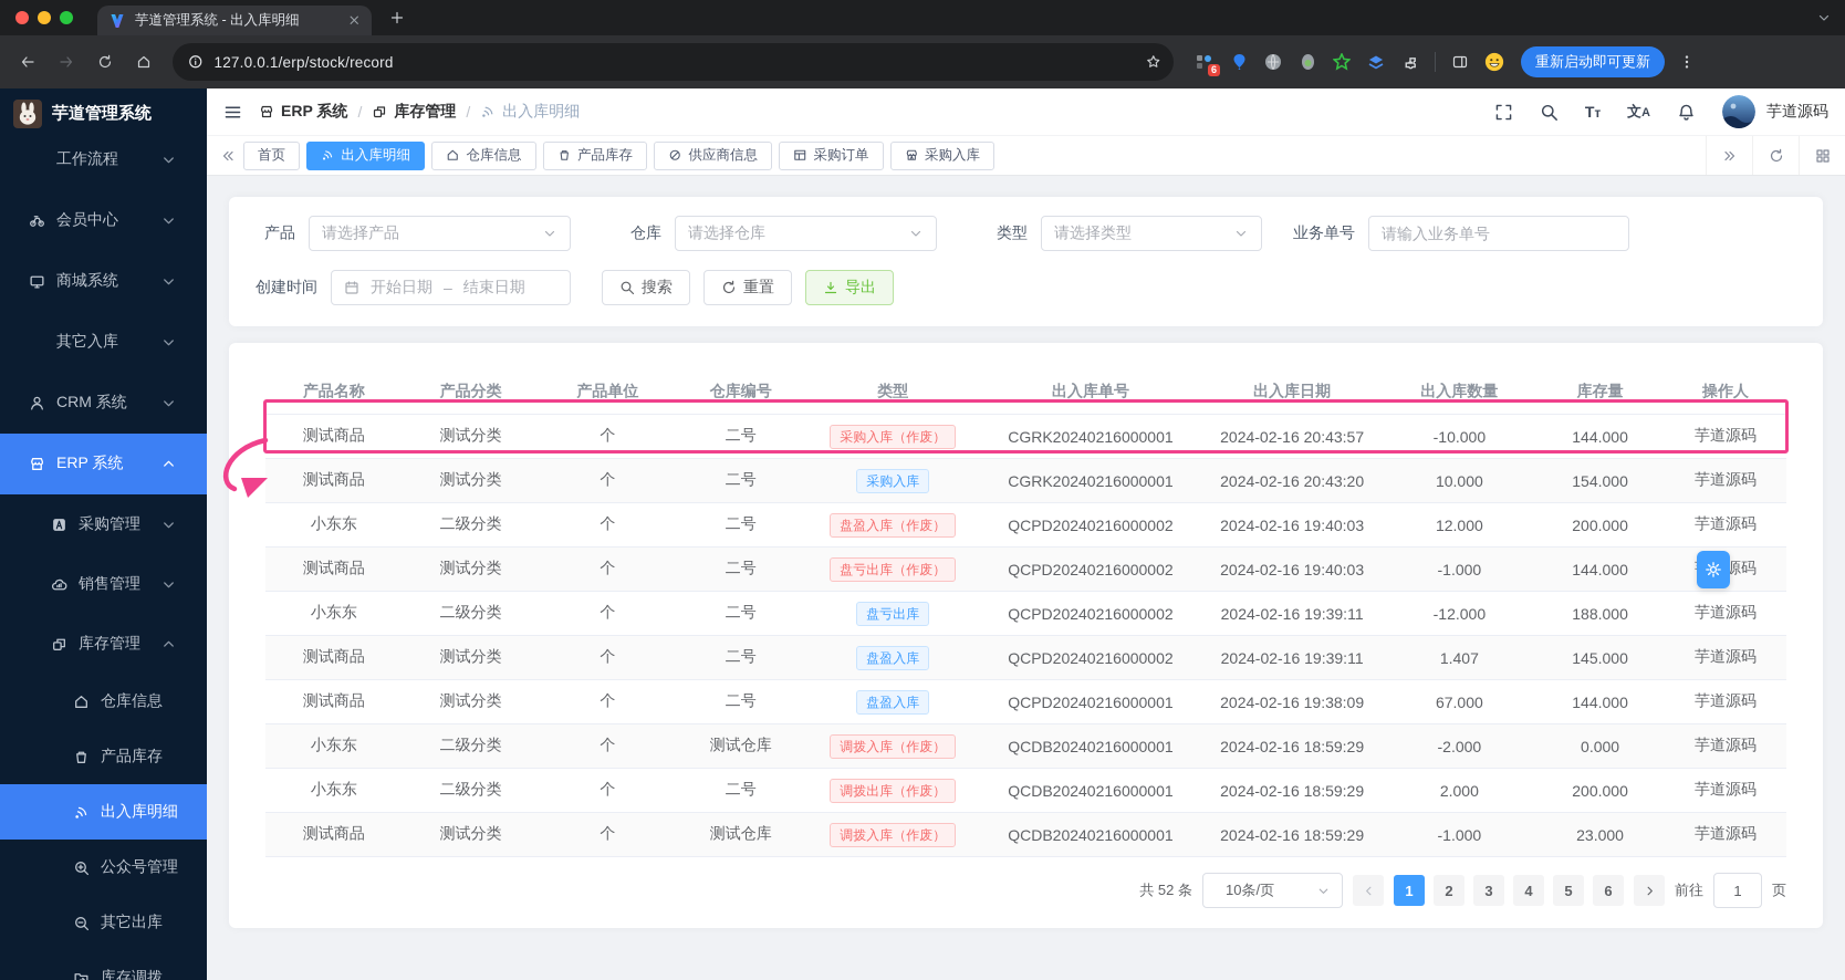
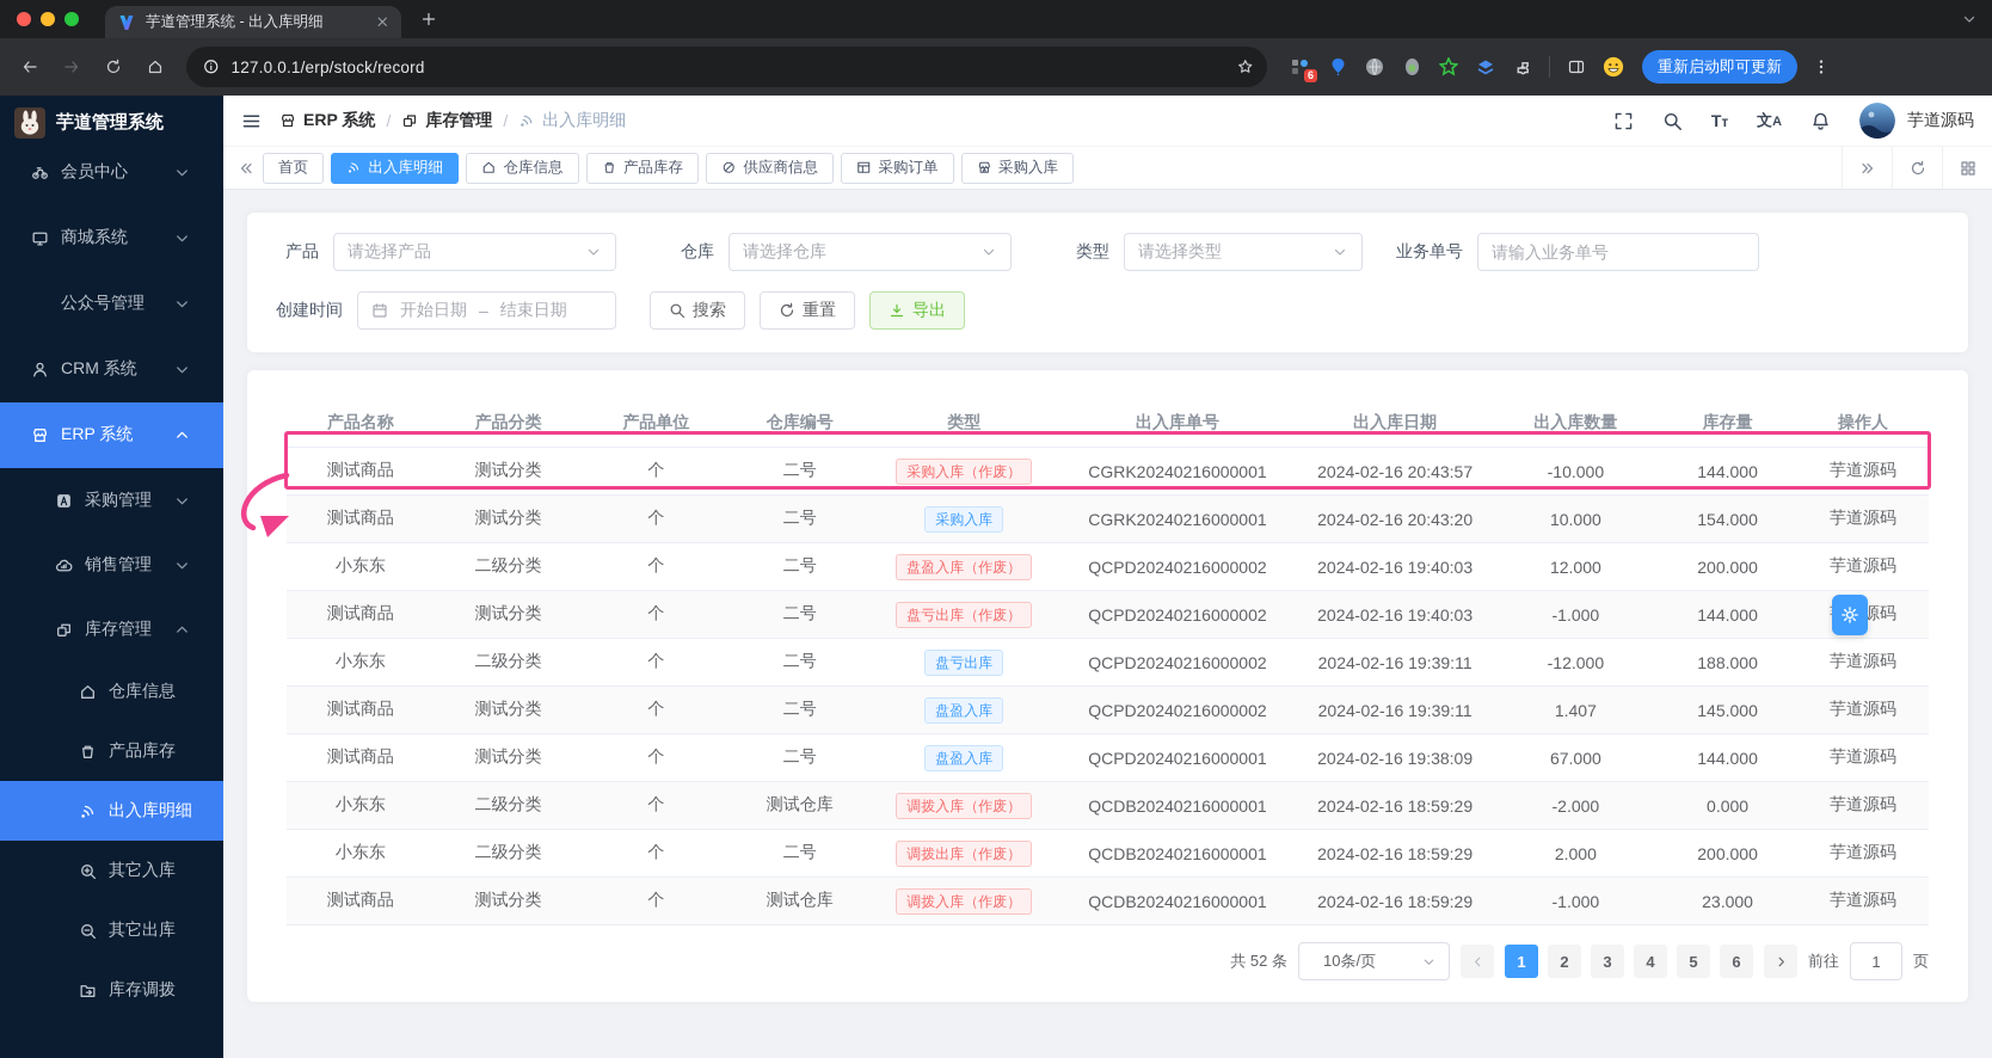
  芋道管理系统 - 出入库明细
  127.0.0.1/erp/stock/record
  6
  重新启动即可更新
  芋道管理系统
- 工作流程
  会员中心
  商城系统
- 其它入库
+ 公众号管理
  CRM 系统
  ERP 系统
  采购管理
  销售管理
  库存管理
  仓库信息
  产品库存
  出入库明细
- 公众号管理
+ 其它入库
  其它出库
  库存调拨
  ERP 系统
  /
  库存管理
  /
  出入库明细
  Tт
  文A
  芋道源码
  首页
  出入库明细
  仓库信息
  产品库存
  供应商信息
  采购订单
  采购入库
  产品
  请选择产品
  仓库
  请选择仓库
  类型
  请选择类型
  业务单号
  请输入业务单号
  创建时间
  开始日期
  –
  结束日期
  搜索
  重置
  导出
  产品名称
  产品分类
  产品单位
  仓库编号
  类型
  出入库单号
  出入库日期
  出入库数量
  库存量
  操作人
  测试商品
  测试分类
  个
  二号
  采购入库（作废）
  CGRK20240216000001
  2024-02-16 20:43:57
  -10.000
  144.000
  芋道源码
  测试商品
  测试分类
  个
  二号
  采购入库
  CGRK20240216000001
  2024-02-16 20:43:20
  10.000
  154.000
  芋道源码
  小东东
  二级分类
  个
  二号
  盘盈入库（作废）
  QCPD20240216000002
  2024-02-16 19:40:03
  12.000
  200.000
  芋道源码
  测试商品
  测试分类
  个
  二号
  盘亏出库（作废）
  QCPD20240216000002
  2024-02-16 19:40:03
  -1.000
  144.000
  小东东
  二级分类
  个
  二号
  盘亏出库
  QCPD20240216000002
  2024-02-16 19:39:11
  -12.000
  188.000
  芋道源码
  测试商品
  测试分类
  个
  二号
  盘盈入库
  QCPD20240216000002
  2024-02-16 19:39:11
  1.407
  145.000
  芋道源码
  测试商品
  测试分类
  个
  二号
  盘盈入库
  QCPD20240216000001
  2024-02-16 19:38:09
  67.000
  144.000
  芋道源码
  小东东
  二级分类
  个
  测试仓库
  调拨入库（作废）
  QCDB20240216000001
  2024-02-16 18:59:29
  -2.000
  0.000
  芋道源码
  小东东
  二级分类
  个
  二号
  调拨出库（作废）
  QCDB20240216000001
  2024-02-16 18:59:29
  2.000
  200.000
  芋道源码
  测试商品
  测试分类
  个
  测试仓库
  调拨入库（作废）
  QCDB20240216000001
  2024-02-16 18:59:29
  -1.000
  23.000
  芋道源码
  共 52 条
  10条/页
  1
  2
  3
  4
  5
  6
  前往
  1
  页
